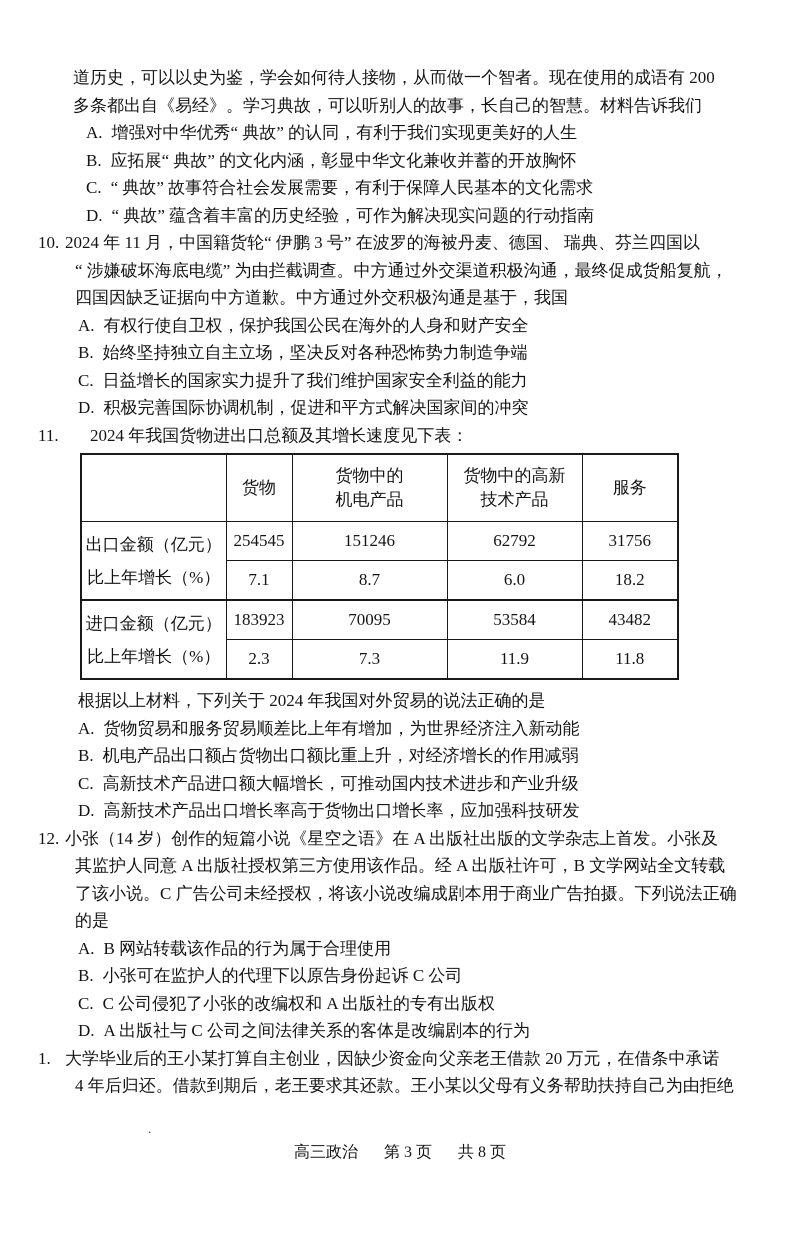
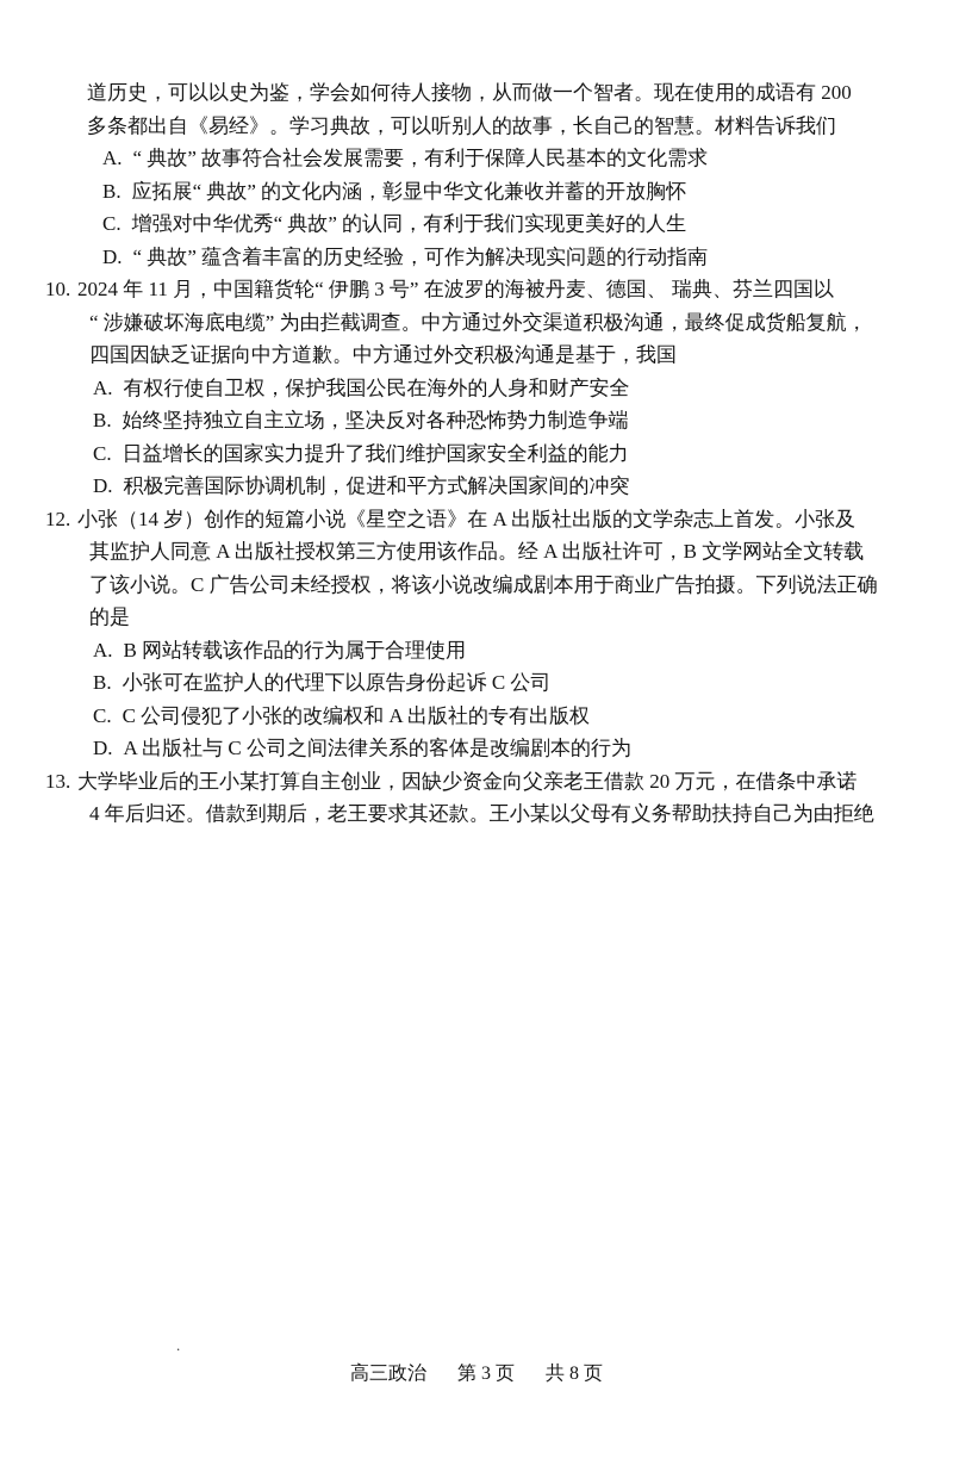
  道历史，可以以史为鉴，学会如何待人接物，从而做一个智者。现在使用的成语有 200
  多条都出自《易经》。学习典故，可以听别人的故事，长自己的智慧。材料告诉我们
- A. 增强对中华优秀“ 典故” 的认同，有利于我们实现更美好的人生
+ A. “ 典故” 故事符合社会发展需要，有利于保障人民基本的文化需求
  B. 应拓展“ 典故” 的文化内涵，彰显中华文化兼收并蓄的开放胸怀
- C. “ 典故” 故事符合社会发展需要，有利于保障人民基本的文化需求
+ C. 增强对中华优秀“ 典故” 的认同，有利于我们实现更美好的人生
  D. “ 典故” 蕴含着丰富的历史经验，可作为解决现实问题的行动指南
  10.
  2024 年 11 月，中国籍货轮“ 伊鹏 3 号” 在波罗的海被丹麦、德国、 瑞典、芬兰四国以
  “ 涉嫌破坏海底电缆” 为由拦截调查。中方通过外交渠道积极沟通，最终促成货船复航，
  四国因缺乏证据向中方道歉。中方通过外交积极沟通是基于，我国
  A. 有权行使自卫权，保护我国公民在海外的人身和财产安全
  B. 始终坚持独立自主立场，坚决反对各种恐怖势力制造争端
  C. 日益增长的国家实力提升了我们维护国家安全利益的能力
  D. 积极完善国际协调机制，促进和平方式解决国家间的冲突
- 11.
- 2024 年我国货物进出口总额及其增长速度见下表：
- 	货物	货物中的机电产品	货物中的高新技术产品	服务
- 出口金额（亿元） 比上年增长（%）	254545	151246	62792	31756
- 7.1	8.7	6.0	18.2
- 进口金额（亿元） 比上年增长（%）	183923	70095	53584	43482
- 2.3	7.3	11.9	11.8
- 根据以上材料，下列关于 2024 年我国对外贸易的说法正确的是
- A. 货物贸易和服务贸易顺差比上年有增加，为世界经济注入新动能
- B. 机电产品出口额占货物出口额比重上升，对经济增长的作用减弱
- C. 高新技术产品进口额大幅增长，可推动国内技术进步和产业升级
- D. 高新技术产品出口增长率高于货物出口增长率，应加强科技研发
  12.
  小张（14 岁）创作的短篇小说《星空之语》在 A 出版社出版的文学杂志上首发。小张及
  其监护人同意 A 出版社授权第三方使用该作品。经 A 出版社许可，B 文学网站全文转载
  了该小说。C 广告公司未经授权，将该小说改编成剧本用于商业广告拍摄。下列说法正确
  的是
  A. B 网站转载该作品的行为属于合理使用
  B. 小张可在监护人的代理下以原告身份起诉 C 公司
  C. C 公司侵犯了小张的改编权和 A 出版社的专有出版权
  D. A 出版社与 C 公司之间法律关系的客体是改编剧本的行为
- 1.
+ 13.
  大学毕业后的王小某打算自主创业，因缺少资金向父亲老王借款 20 万元，在借条中承诺
  4 年后归还。借款到期后，老王要求其还款。王小某以父母有义务帮助扶持自己为由拒绝
  .
  高三政治 第 3 页 共 8 页
